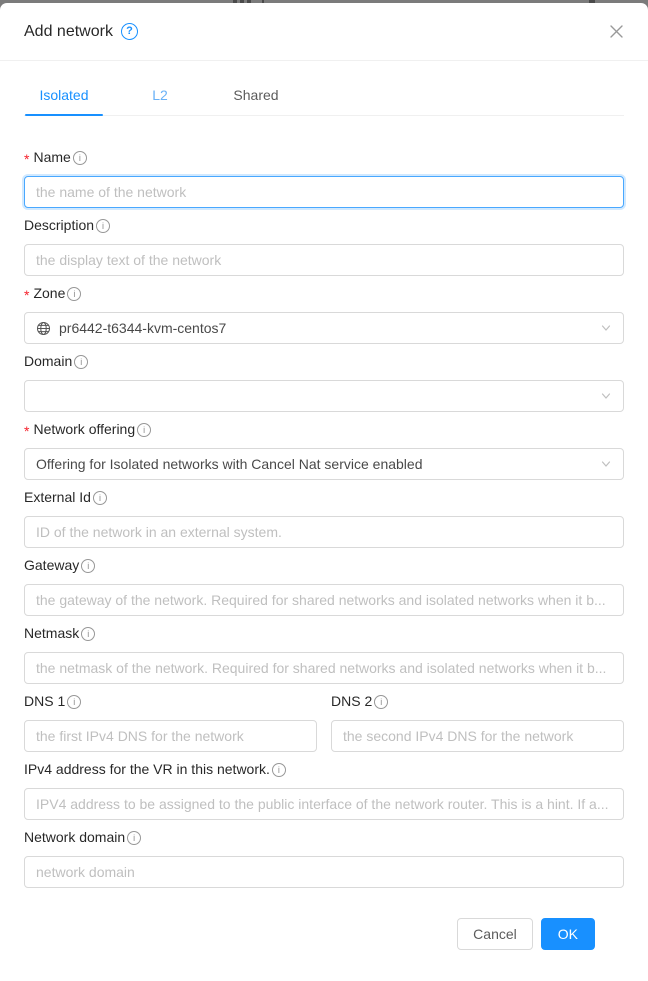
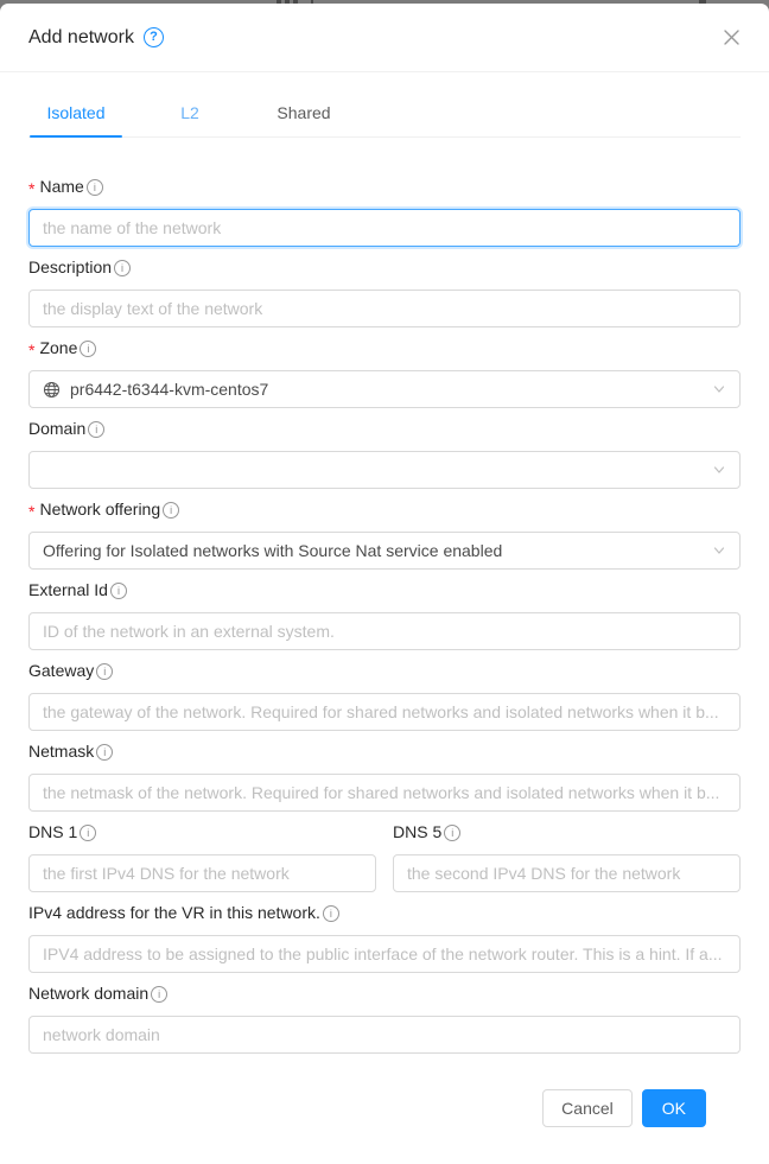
  Add network
  ?
  Isolated
  L2
  Shared
  *
  Name
  i
  the name of the network
  Description
  i
  the display text of the network
  *
  Zone
  i
  pr6442-t6344-kvm-centos7
  Domain
  i
  *
  Network offering
  i
- Offering for Isolated networks with Cancel Nat service enabled
+ Offering for Isolated networks with Source Nat service enabled
  External Id
  i
  ID of the network in an external system.
  Gateway
  i
  the gateway of the network. Required for shared networks and isolated networks when it b...
  Netmask
  i
  the netmask of the network. Required for shared networks and isolated networks when it b...
  DNS 1
  i
  the first IPv4 DNS for the network
- DNS 2
+ DNS 5
  i
  the second IPv4 DNS for the network
  IPv4 address for the VR in this network.
  i
  IPV4 address to be assigned to the public interface of the network router. This is a hint. If a...
  Network domain
  i
  network domain
  Cancel
  OK
